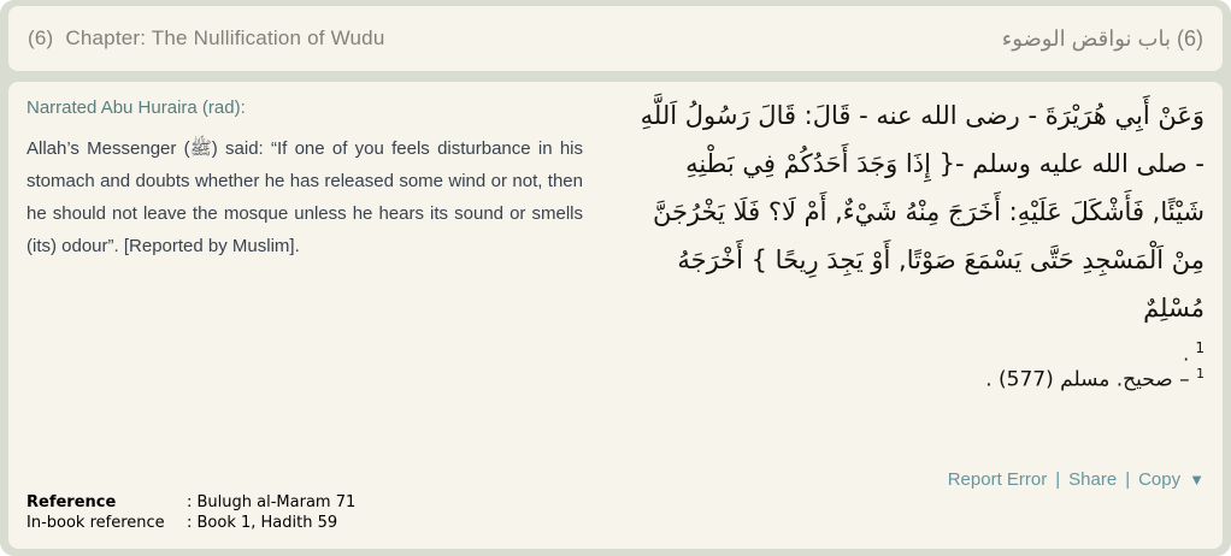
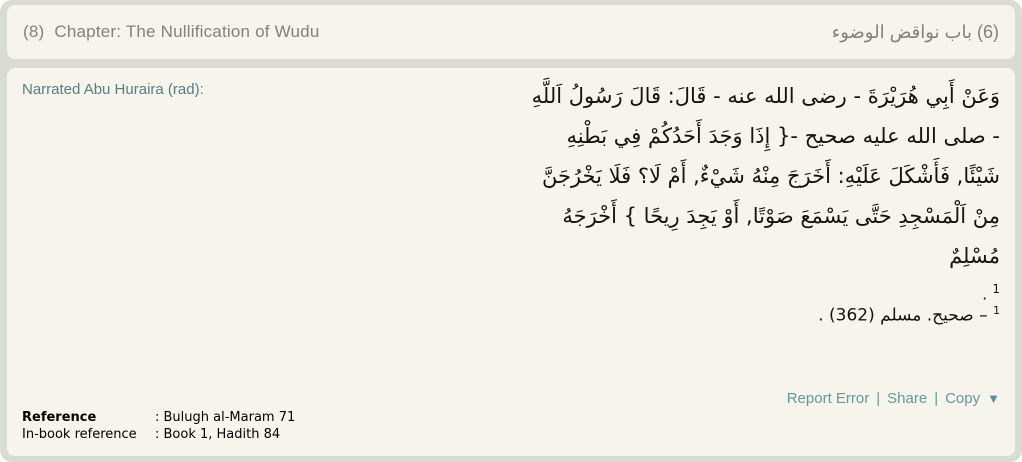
- (6) Chapter: The Nullification of Wudu
+ (8) Chapter: The Nullification of Wudu
  (6) باب نواقض الوضوء
  Narrated Abu Huraira (rad):
- Allah’s Messenger (ﷺ) said: “If one of you feels disturbance in his stomach and doubts whether he has released some wind or not, then he should not leave the mosque unless he hears its sound or smells (its) odour”. [Reported by Muslim].
- وَعَنْ أَبِي هُرَيْرَةَ - رضى الله عنه - قَالَ: قَالَ رَسُولُ اَللَّهِ - صلى الله عليه وسلم -{ إِذَا وَجَدَ أَحَدُكُمْ فِي بَطْنِهِ شَيْئًا, فَأَشْكَلَ عَلَيْهِ: أَخَرَجَ مِنْهُ شَيْءٌ, أَمْ لَا؟ فَلَا يَخْرُجَنَّ مِنْ اَلْمَسْجِدِ حَتَّى يَسْمَعَ صَوْتًا, أَوْ يَجِدَ رِيحًا } أَخْرَجَهُ مُسْلِمٌ
+ وَعَنْ أَبِي هُرَيْرَةَ - رضى الله عنه - قَالَ: قَالَ رَسُولُ اَللَّهِ - صلى الله عليه صحيح -{ إِذَا وَجَدَ أَحَدُكُمْ فِي بَطْنِهِ شَيْئًا, فَأَشْكَلَ عَلَيْهِ: أَخَرَجَ مِنْهُ شَيْءٌ, أَمْ لَا؟ فَلَا يَخْرُجَنَّ مِنْ اَلْمَسْجِدِ حَتَّى يَسْمَعَ صَوْتًا, أَوْ يَجِدَ رِيحًا } أَخْرَجَهُ مُسْلِمٌ
  . 1
- 1 – صحيح. مسلم (577) .
+ 1 – صحيح. مسلم (362) .
  Reference
  : Bulugh al-Maram 71
  In-book reference
- : Book 1, Hadith 59
+ : Book 1, Hadith 84
  Report Error
  |
  Share
  |
  Copy
  ▼
